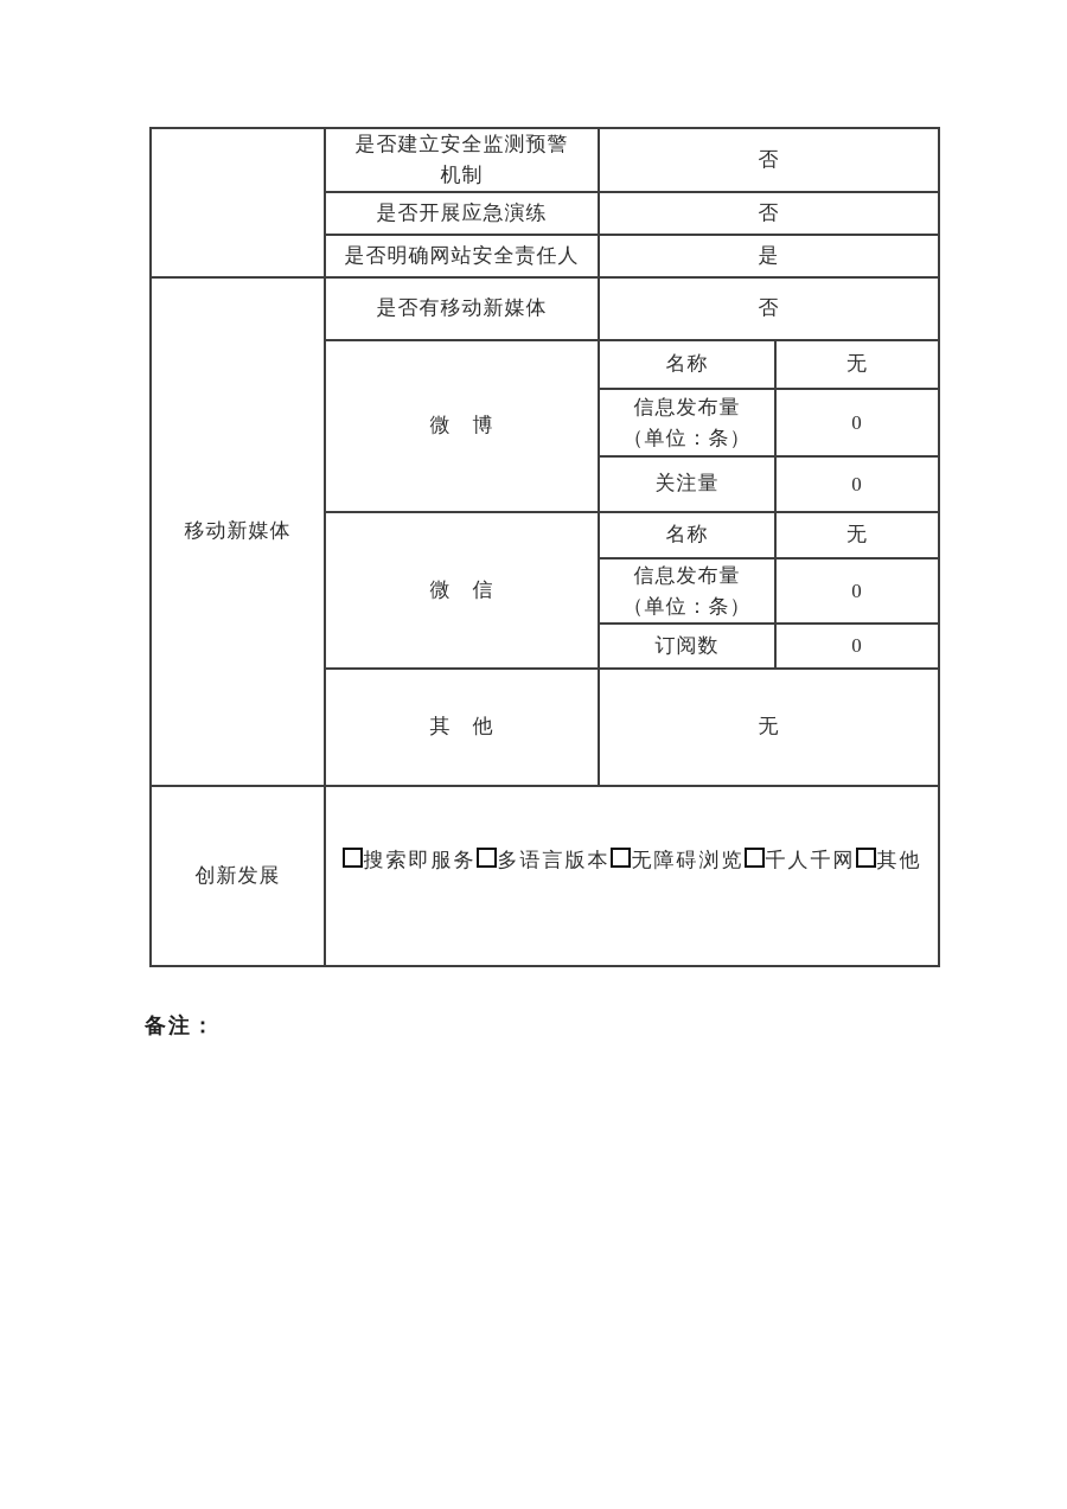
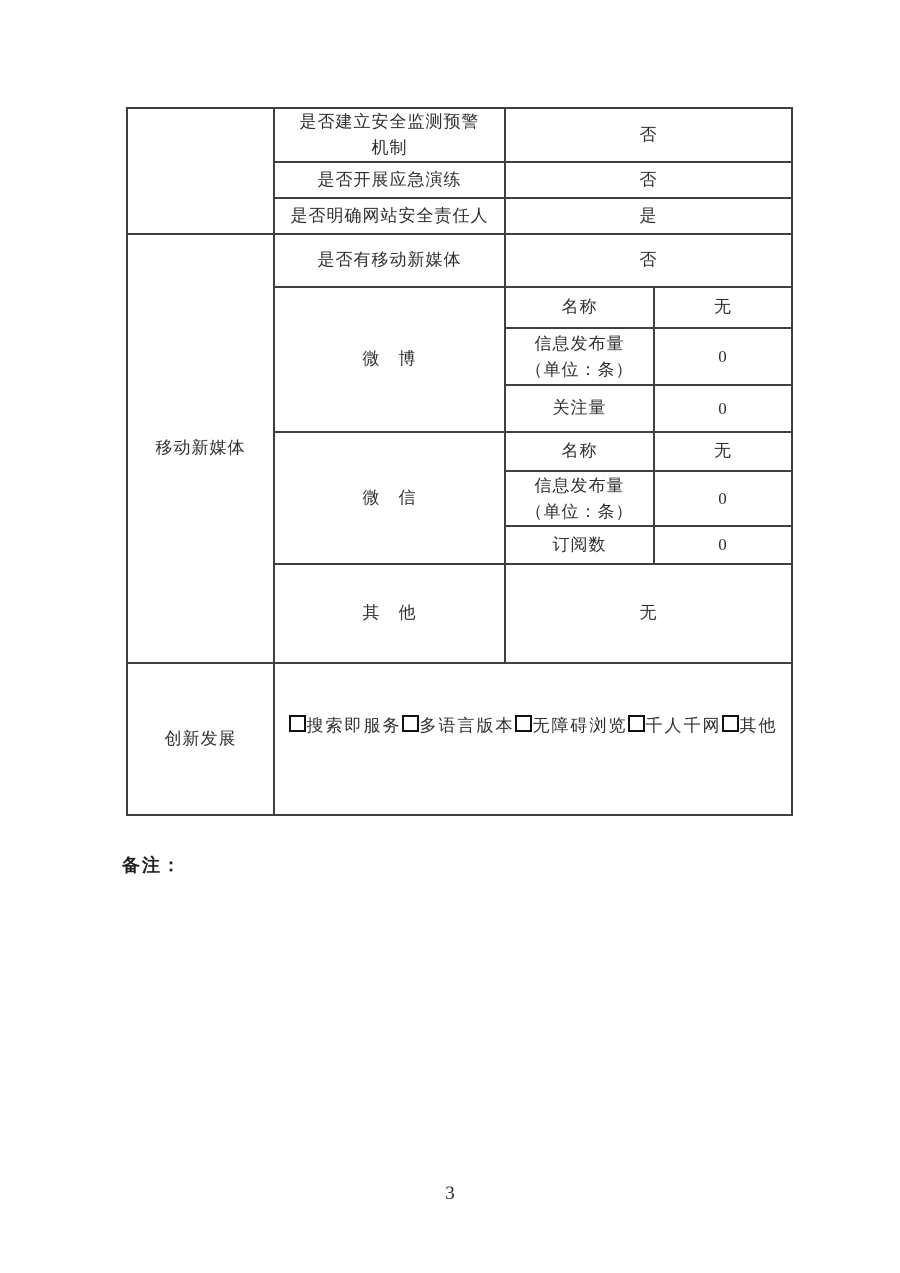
  	是否建立安全监测预警 机制	否
  是否开展应急演练	否
  是否明确网站安全责任人	是
  移动新媒体	是否有移动新媒体	否
  微 博	名称	无
  信息发布量 （单位：条）	0
  关注量	0
  微 信	名称	无
  信息发布量 （单位：条）	0
  订阅数	0
  其 他	无
  创新发展	搜索即服务 多语言版本 无障碍浏览 千人千网 其他
  备注：
+ 3
